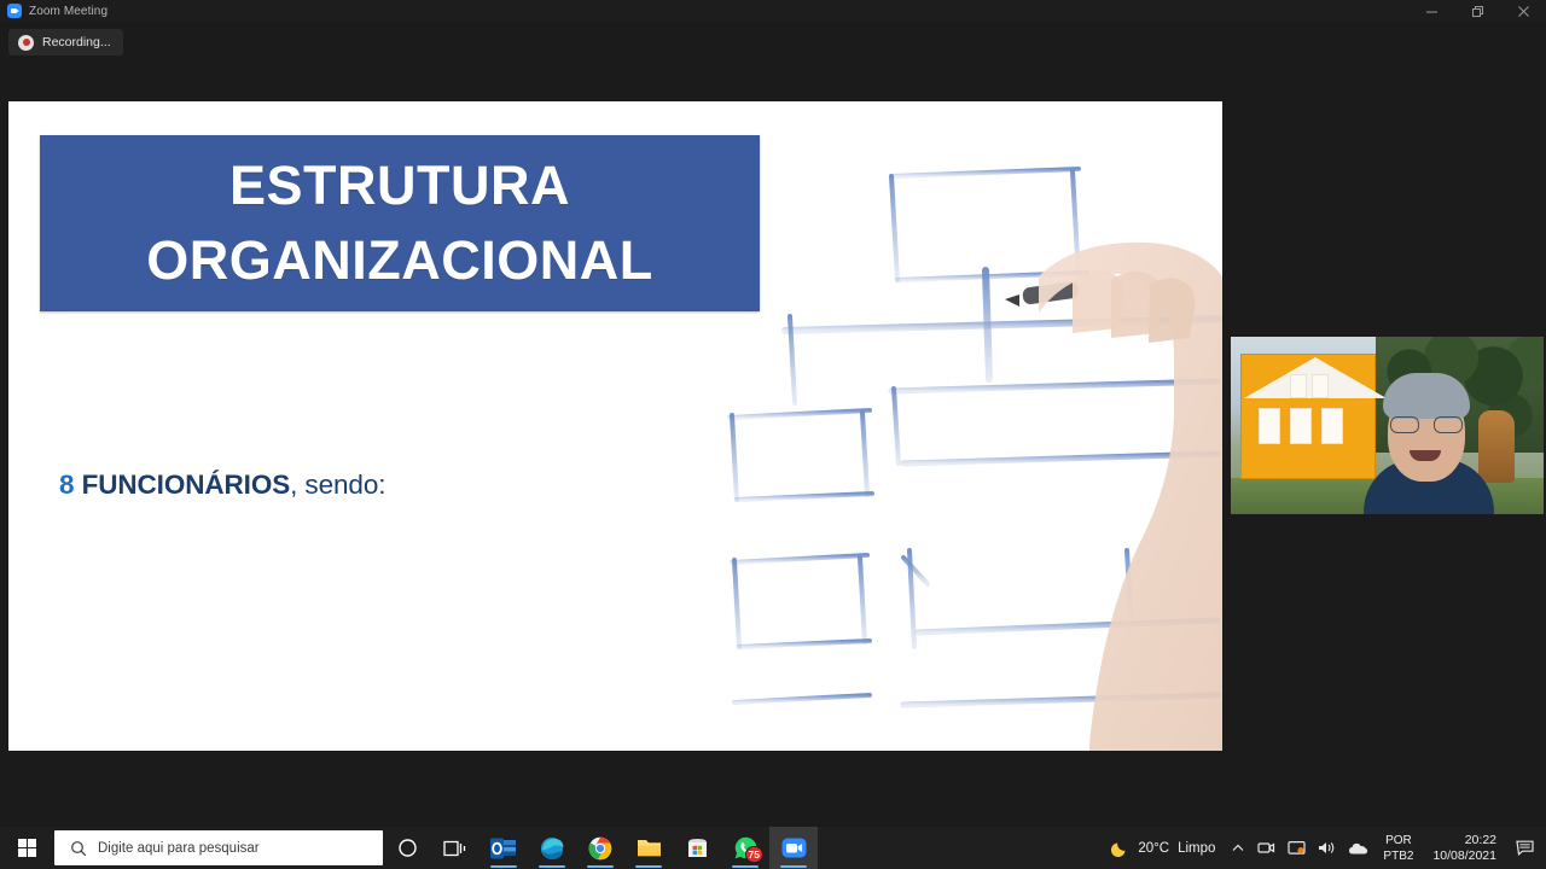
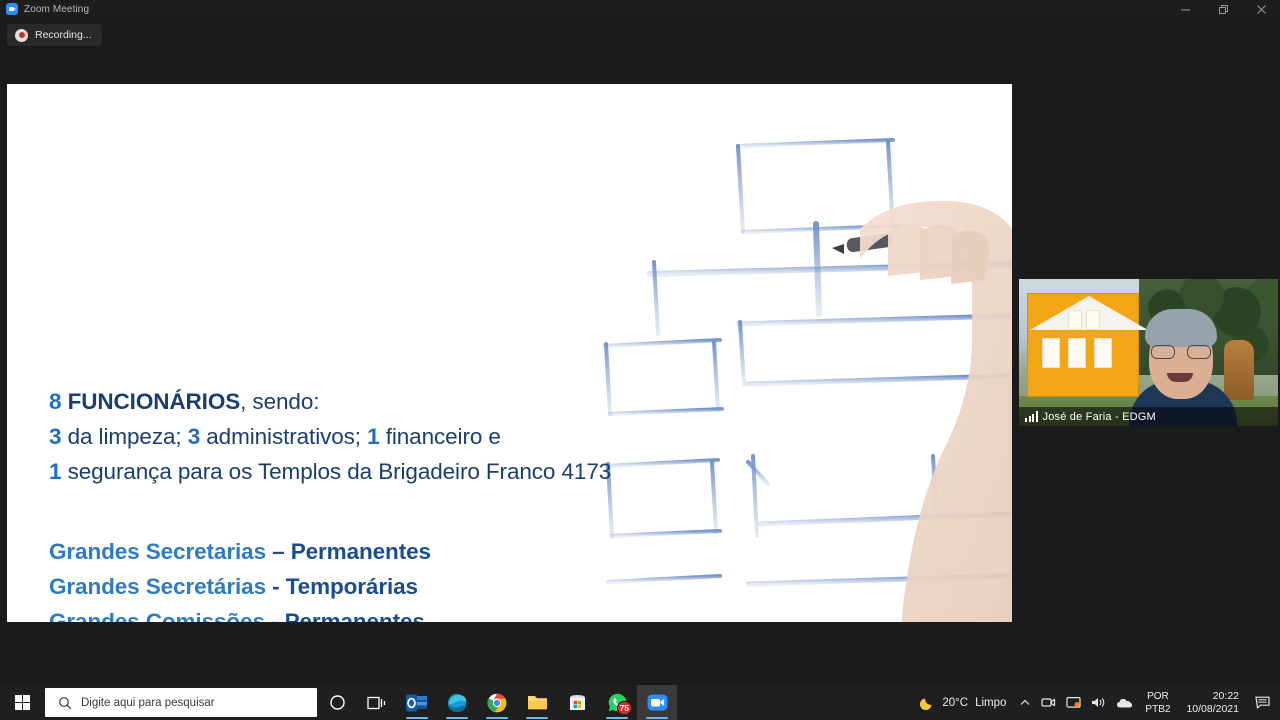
  Zoom Meeting
  Recording...
- ESTRUTURA
- ORGANIZACIONAL
  8 FUNCIONÁRIOS, sendo:
+ 3 da limpeza; 3 administrativos; 1 financeiro e
+ 1 segurança para os Templos da Brigadeiro Franco 4173
+ Grandes Secretarias – Permanentes
+ Grandes Secretárias - Temporárias
+ Grandes Comissões - Permanentes
+ José de Faria - EDGM
  Digite aqui para pesquisar
  75
  20°C
  Limpo
  POR
  PTB2
  20:22
  10/08/2021
